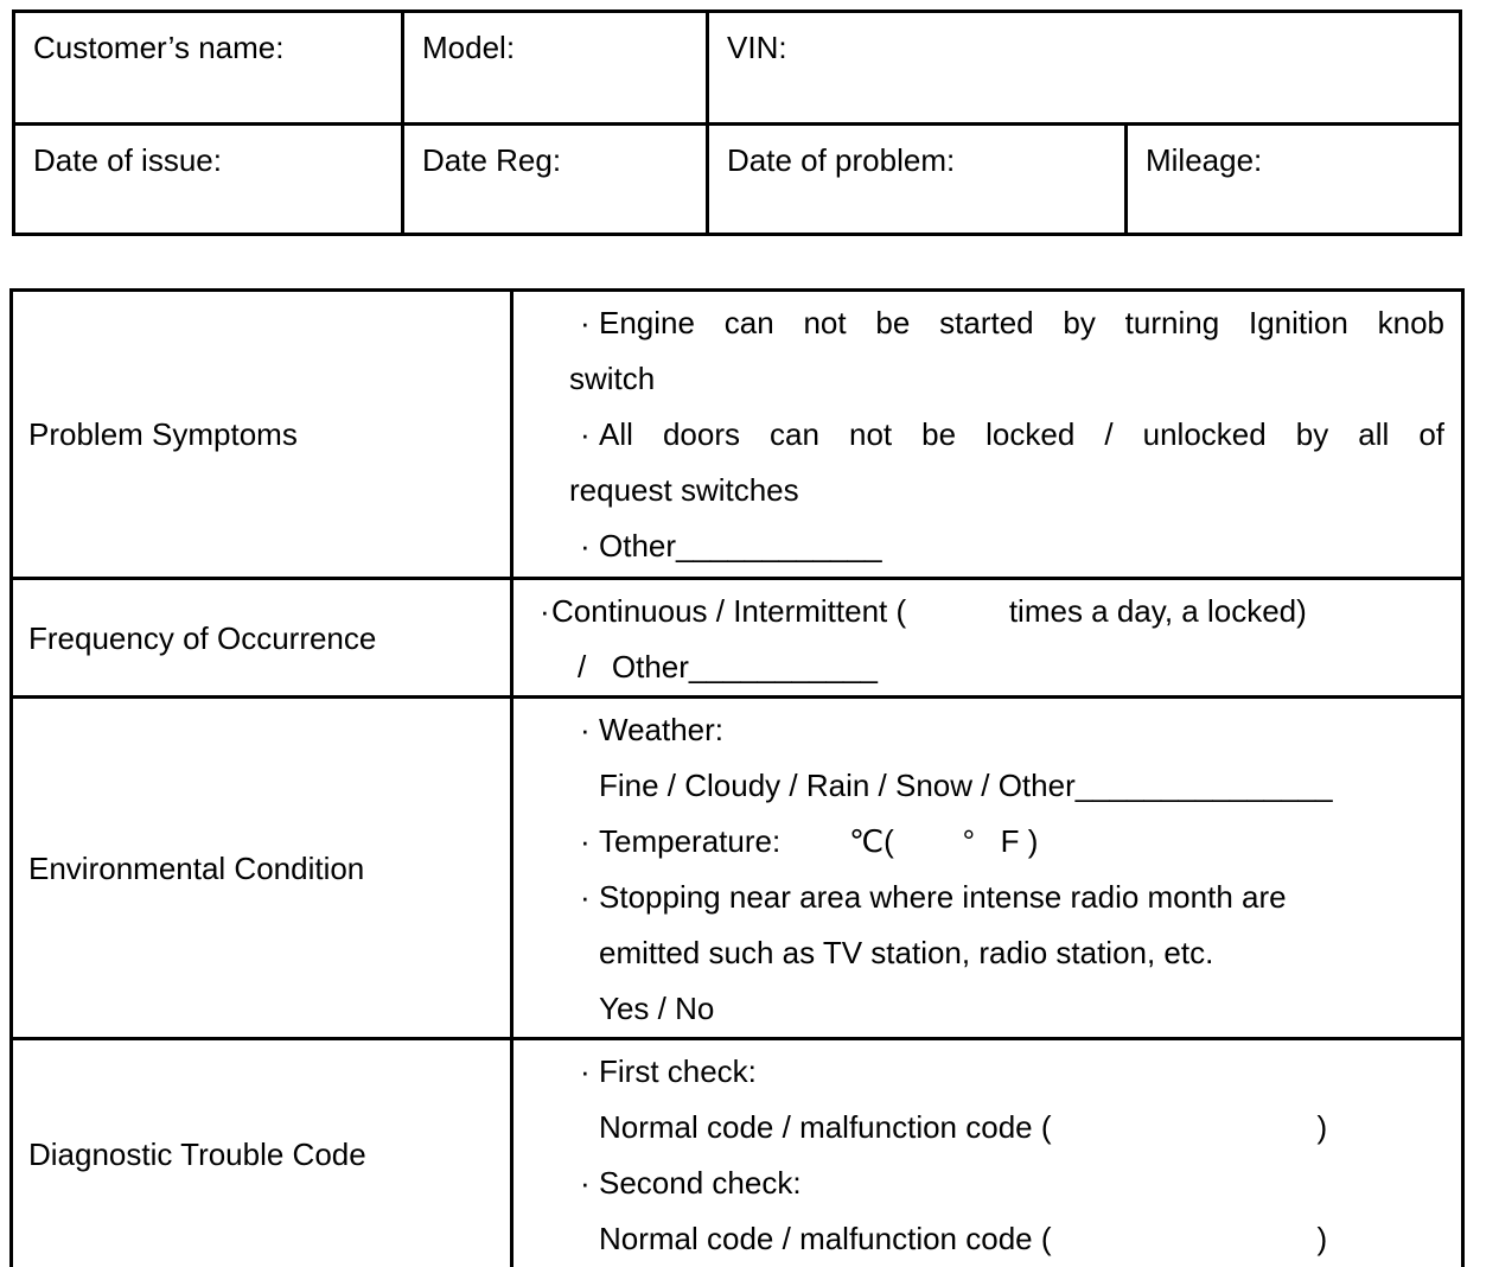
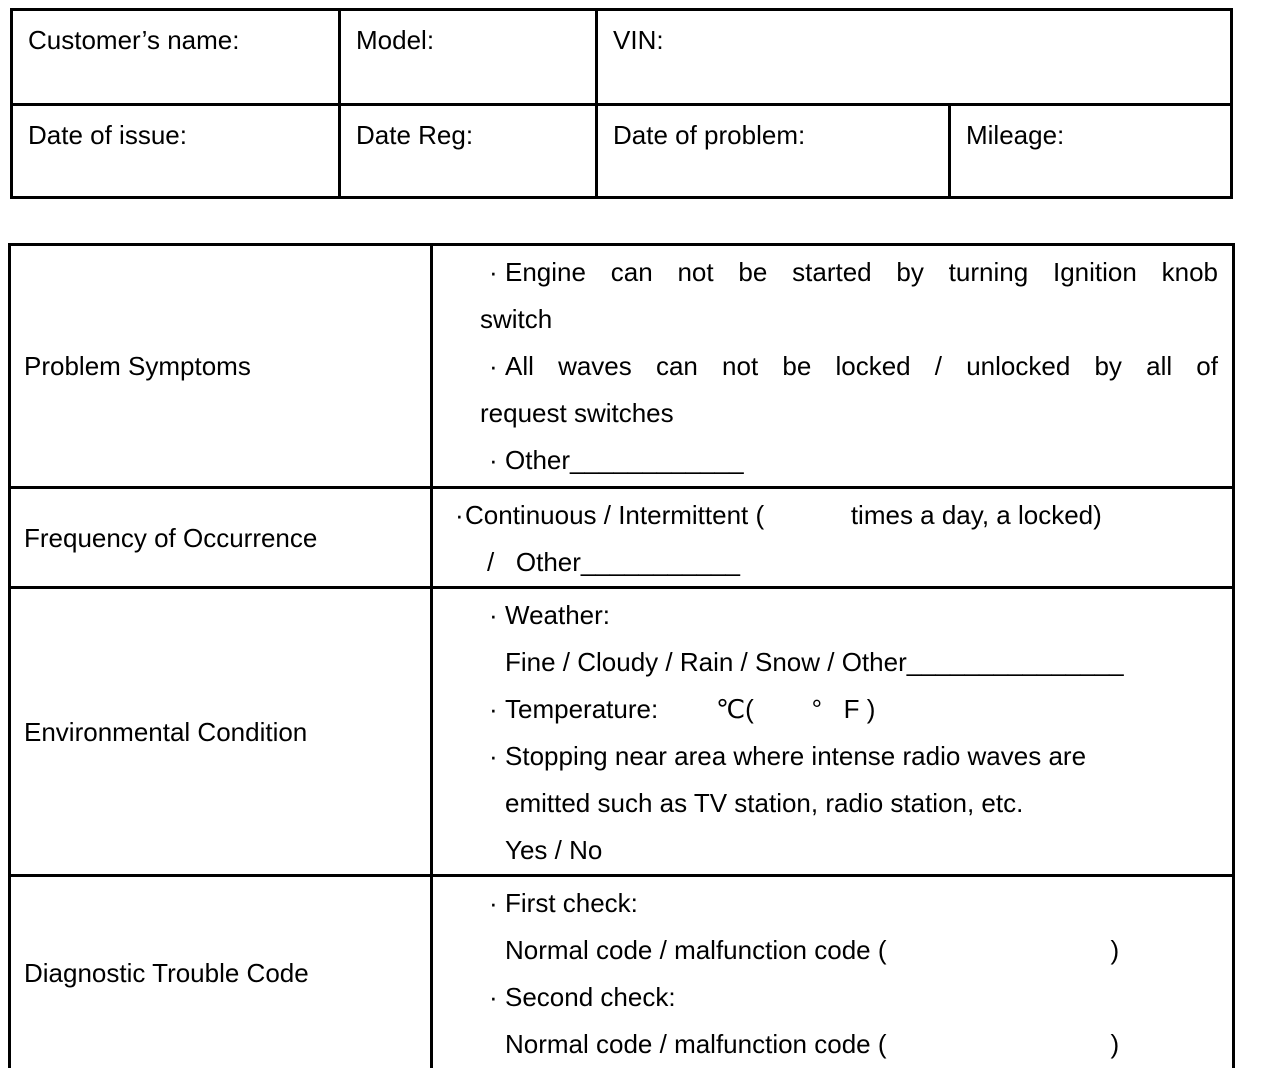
  Customer’s name:	Model:	VIN:
  Date of issue:	Date Reg:	Date of problem:	Mileage:
- Problem Symptoms	· Engine can not be started by turning Ignition knob switch · All doors can not be locked / unlocked by all of request switches · Other____________
+ Problem Symptoms	· Engine can not be started by turning Ignition knob switch · All waves can not be locked / unlocked by all of request switches · Other____________
  Frequency of Occurrence	· Continuous / Intermittent ( times a day, a locked) / Other___________
- Environmental Condition	· Weather: Fine / Cloudy / Rain / Snow / Other_______________ · Temperature: ℃( ° F ) · Stopping near area where intense radio month are emitted such as TV station, radio station, etc. Yes / No
+ Environmental Condition	· Weather: Fine / Cloudy / Rain / Snow / Other_______________ · Temperature: ℃( ° F ) · Stopping near area where intense radio waves are emitted such as TV station, radio station, etc. Yes / No
  Diagnostic Trouble Code	· First check: Normal code / malfunction code ( ) · Second check: Normal code / malfunction code ( )
